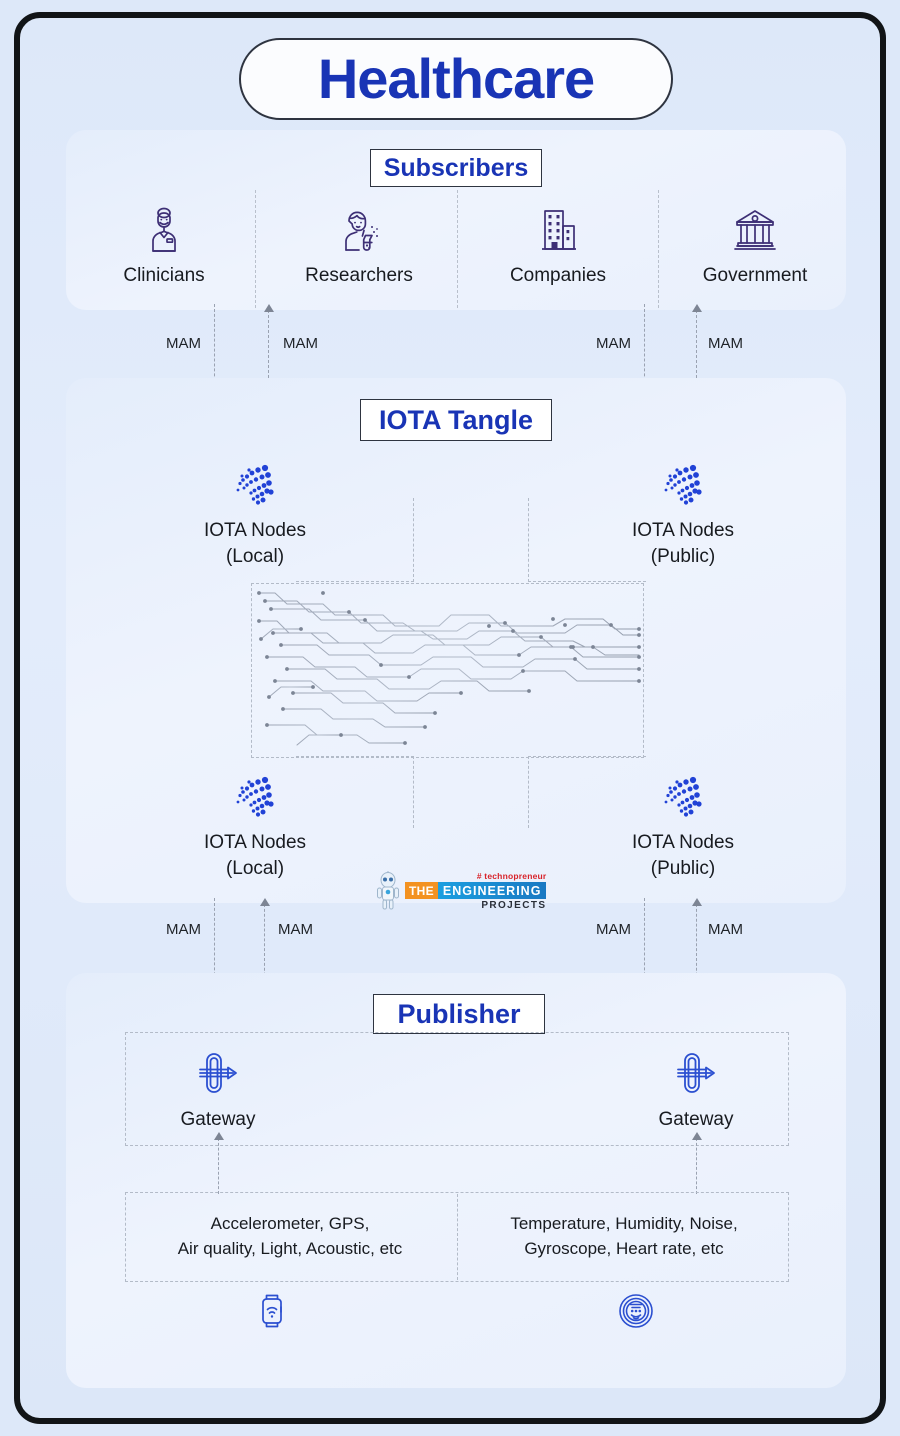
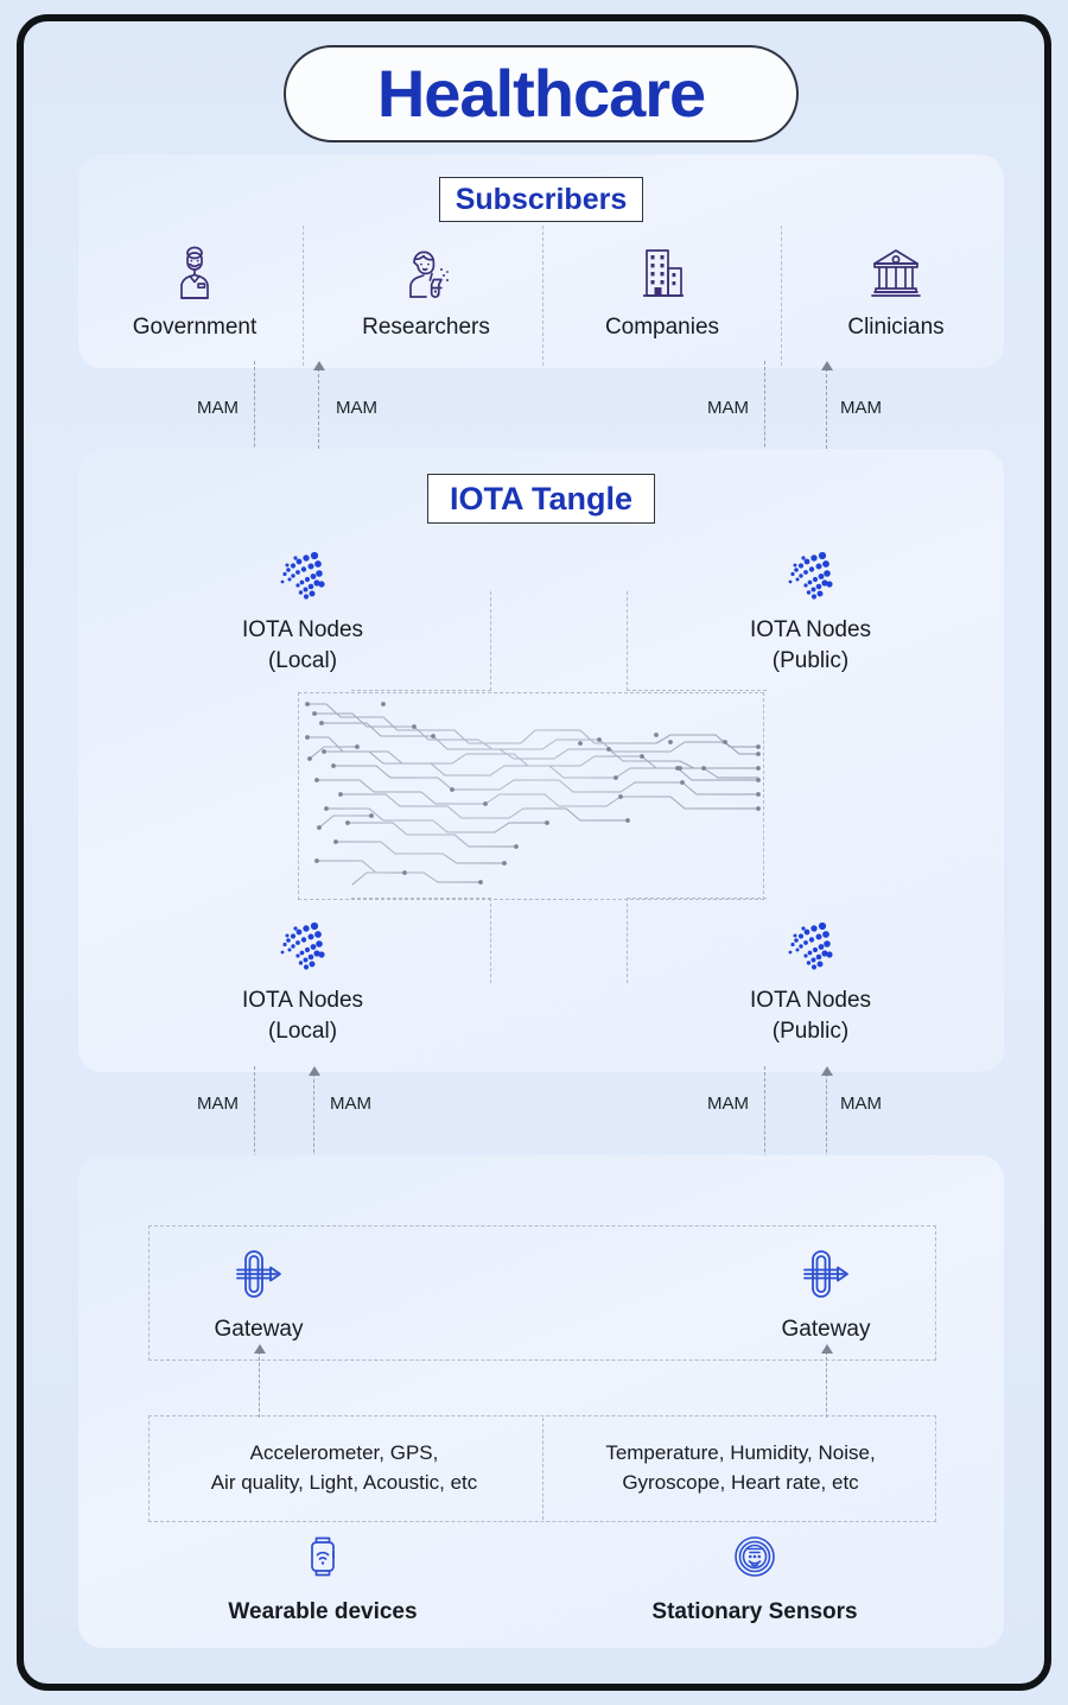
  Healthcare
  Subscribers
- Clinicians
+ Government
  Researchers
  Companies
- Government
+ Clinicians
  MAM
  MAM
  MAM
  MAM
  IOTA Tangle
  IOTA Nodes
  (Local)
  IOTA Nodes
  (Public)
  IOTA Nodes
  (Local)
  IOTA Nodes
  (Public)
- # technopreneur
- THE
- ENGINEERING
- PROJECTS
  MAM
  MAM
  MAM
  MAM
- Publisher
  Gateway
  Gateway
  Accelerometer, GPS,
  Air quality, Light, Acoustic, etc
  Temperature, Humidity, Noise,
  Gyroscope, Heart rate, etc
+ Wearable devices
+ Stationary Sensors
